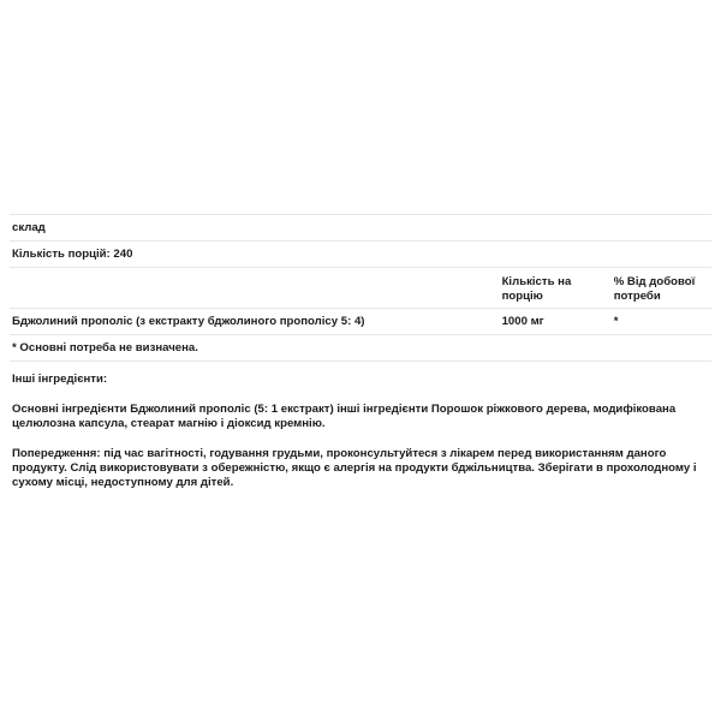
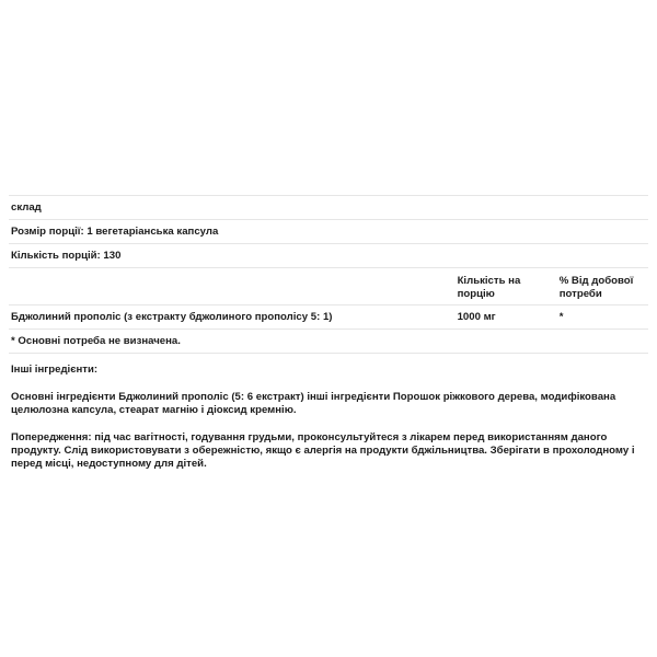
  склад
+ Розмір порції: 1 вегетаріанська капсула
- Кількість порцій: 240
+ Кількість порцій: 130
  	Кількість на порцію	% Від добової потреби
- Бджолиний прополіс (з екстракту бджолиного прополісу 5: 4)	1000 мг	*
+ Бджолиний прополіс (з екстракту бджолиного прополісу 5: 1)	1000 мг	*
  * Основні потреба не визначена.
  Інші інгредієнти:
- Основні інгредієнти Бджолиний прополіс (5: 1 екстракт) інші інгредієнти Порошок ріжкового дерева, модифікована целюлозна капсула, стеарат магнію і діоксид кремнію.
+ Основні інгредієнти Бджолиний прополіс (5: 6 екстракт) інші інгредієнти Порошок ріжкового дерева, модифікована целюлозна капсула, стеарат магнію і діоксид кремнію.
- Попередження: під час вагітності, годування грудьми, проконсультуйтеся з лікарем перед використанням даного продукту. Слід використовувати з обережністю, якщо є алергія на продукти бджільництва. Зберігати в прохолодному і сухому місці, недоступному для дітей.
+ Попередження: під час вагітності, годування грудьми, проконсультуйтеся з лікарем перед використанням даного продукту. Слід використовувати з обережністю, якщо є алергія на продукти бджільництва. Зберігати в прохолодному і перед місці, недоступному для дітей.
